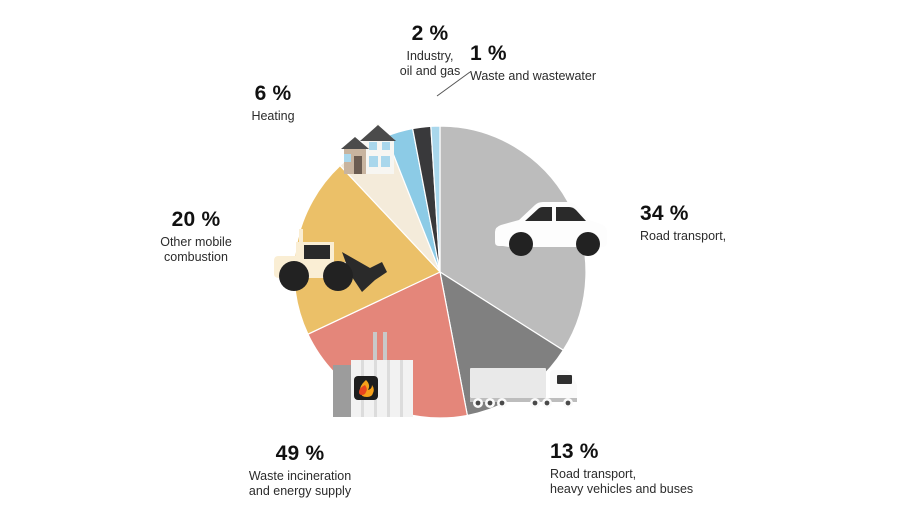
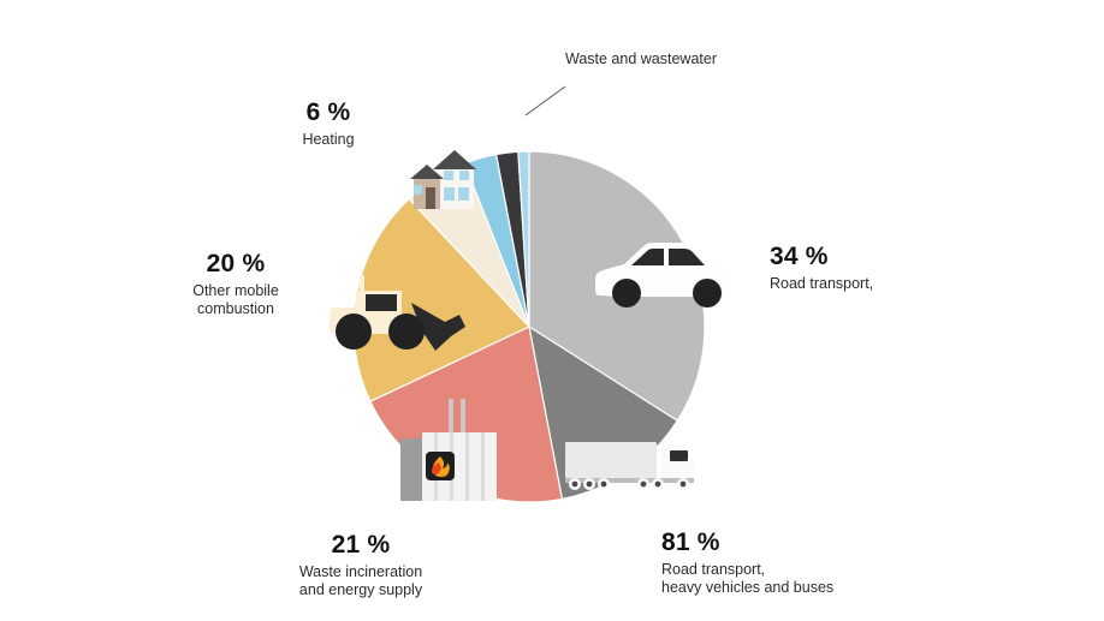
  34 %
  Road transport,
- 13 %
+ 81 %
  Road transport,
  heavy vehicles and buses
- 49 %
+ 21 %
  Waste incineration
  and energy supply
  20 %
  Other mobile
  combustion
  6 %
  Heating
- 2 %
- Industry,
- oil and gas
- 1 %
  Waste and wastewater
